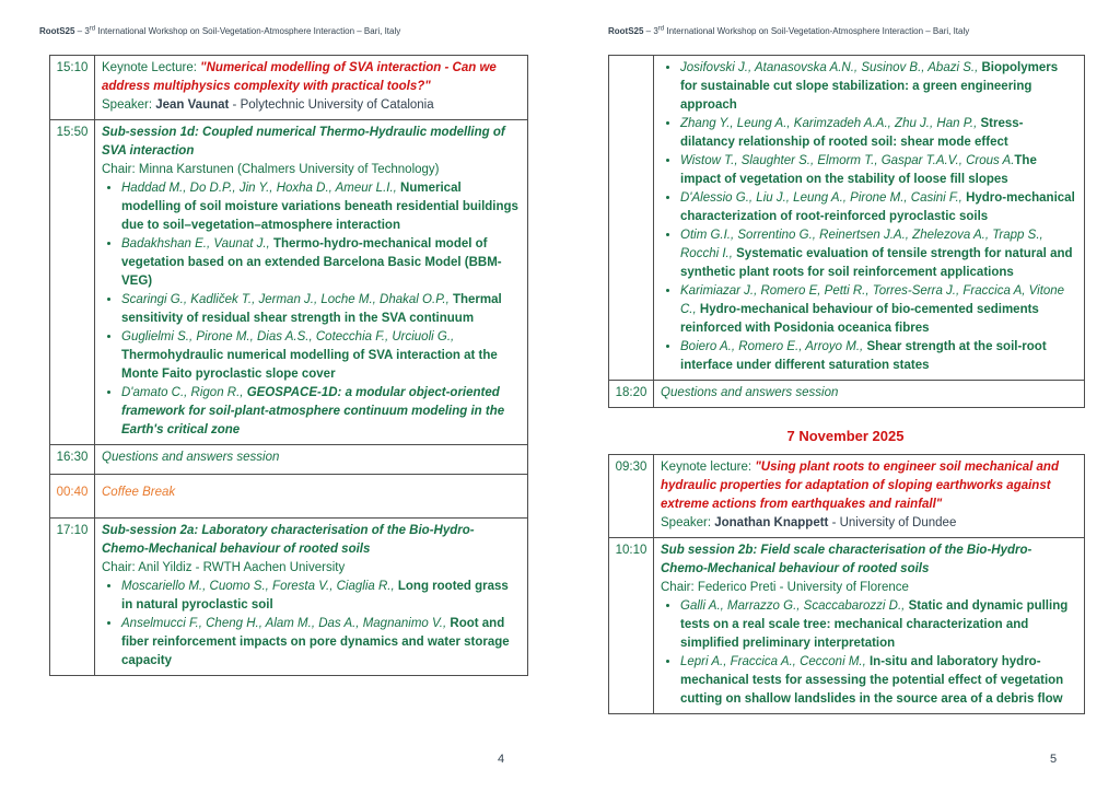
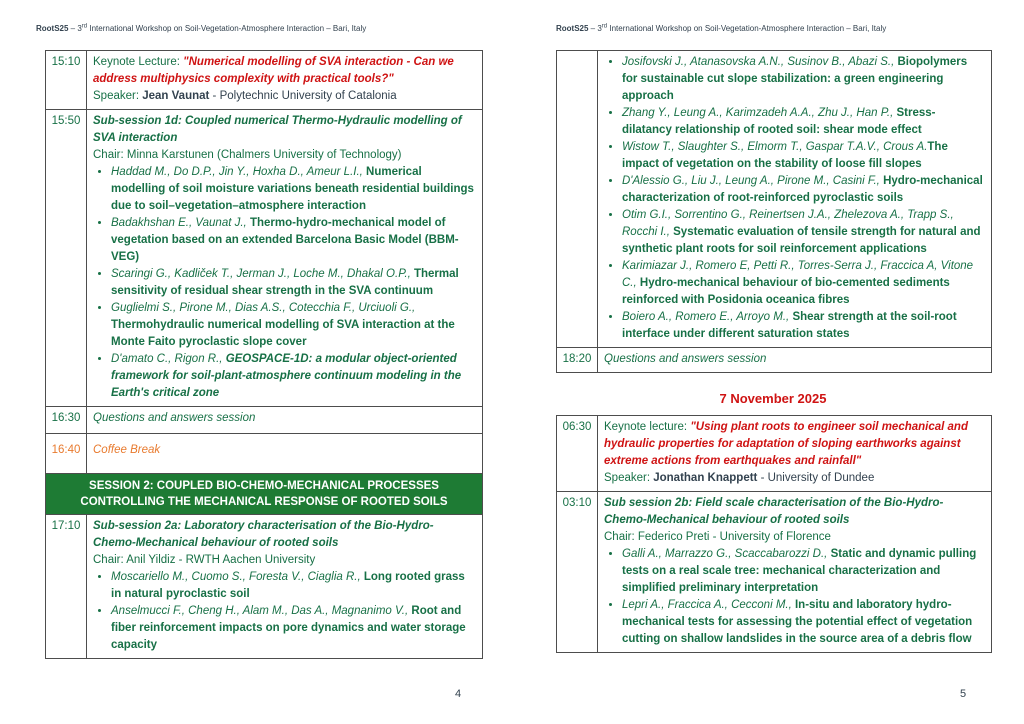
  RootS25 – 3 International Workshop on Soil-Vegetation-Atmosphere Interaction – Bari, Italy
  RootS25 – 3 International Workshop on Soil-Vegetation-Atmosphere Interaction – Bari, Italy
  15:10
  Keynote Lecture: "Numerical modelling of SVA interaction - Can we address multiphysics complexity with practical tools?"
  Speaker: Jean Vaunat - Polytechnic University of Catalonia
  15:50
  Sub-session 1d: Coupled numerical Thermo-Hydraulic modelling of SVA interaction
  Chair: Minna Karstunen (Chalmers University of Technology)
  Haddad M., Do D.P., Jin Y., Hoxha D., Ameur L.I., Numerical modelling of soil moisture variations beneath residential buildings due to soil–vegetation–atmosphere interaction
  Badakhshan E., Vaunat J., Thermo-hydro-mechanical model of vegetation based on an extended Barcelona Basic Model (BBM-VEG)
  Scaringi G., Kadliček T., Jerman J., Loche M., Dhakal O.P., Thermal sensitivity of residual shear strength in the SVA continuum
  Guglielmi S., Pirone M., Dias A.S., Cotecchia F., Urciuoli G., Thermohydraulic numerical modelling of SVA interaction at the Monte Faito pyroclastic slope cover
  D'amato C., Rigon R., GEOSPACE-1D: a modular object-oriented framework for soil-plant-atmosphere continuum modeling in the Earth's critical zone
  16:30
  Questions and answers session
- 00:40
+ 16:40
  Coffee Break
+ SESSION 2: COUPLED BIO-CHEMO-MECHANICAL PROCESSES CONTROLLING THE MECHANICAL RESPONSE OF ROOTED SOILS
  17:10
  Sub-session 2a: Laboratory characterisation of the Bio-Hydro-Chemo-Mechanical behaviour of rooted soils
  Chair: Anil Yildiz - RWTH Aachen University
  Moscariello M., Cuomo S., Foresta V., Ciaglia R., Long rooted grass in natural pyroclastic soil
  Anselmucci F., Cheng H., Alam M., Das A., Magnanimo V., Root and fiber reinforcement impacts on pore dynamics and water storage capacity
  Josifovski J., Atanasovska A.N., Susinov B., Abazi S., Biopolymers for sustainable cut slope stabilization: a green engineering approach
  Zhang Y., Leung A., Karimzadeh A.A., Zhu J., Han P., Stress-dilatancy relationship of rooted soil: shear mode effect
  Wistow T., Slaughter S., Elmorm T., Gaspar T.A.V., Crous A.The impact of vegetation on the stability of loose fill slopes
  D'Alessio G., Liu J., Leung A., Pirone M., Casini F., Hydro-mechanical characterization of root-reinforced pyroclastic soils
  Otim G.I., Sorrentino G., Reinertsen J.A., Zhelezova A., Trapp S., Rocchi I., Systematic evaluation of tensile strength for natural and synthetic plant roots for soil reinforcement applications
  Karimiazar J., Romero E, Petti R., Torres-Serra J., Fraccica A, Vitone C., Hydro-mechanical behaviour of bio-cemented sediments reinforced with Posidonia oceanica fibres
  Boiero A., Romero E., Arroyo M., Shear strength at the soil-root interface under different saturation states
  18:20
  Questions and answers session
  7 November 2025
- 09:30
+ 06:30
  Keynote lecture: "Using plant roots to engineer soil mechanical and hydraulic properties for adaptation of sloping earthworks against extreme actions from earthquakes and rainfall"
  Speaker: Jonathan Knappett - University of Dundee
- 10:10
+ 03:10
  Sub session 2b: Field scale characterisation of the Bio-Hydro-Chemo-Mechanical behaviour of rooted soils
  Chair: Federico Preti - University of Florence
  Galli A., Marrazzo G., Scaccabarozzi D., Static and dynamic pulling tests on a real scale tree: mechanical characterization and simplified preliminary interpretation
  Lepri A., Fraccica A., Cecconi M., In-situ and laboratory hydro-mechanical tests for assessing the potential effect of vegetation cutting on shallow landslides in the source area of a debris flow
  4
  5
